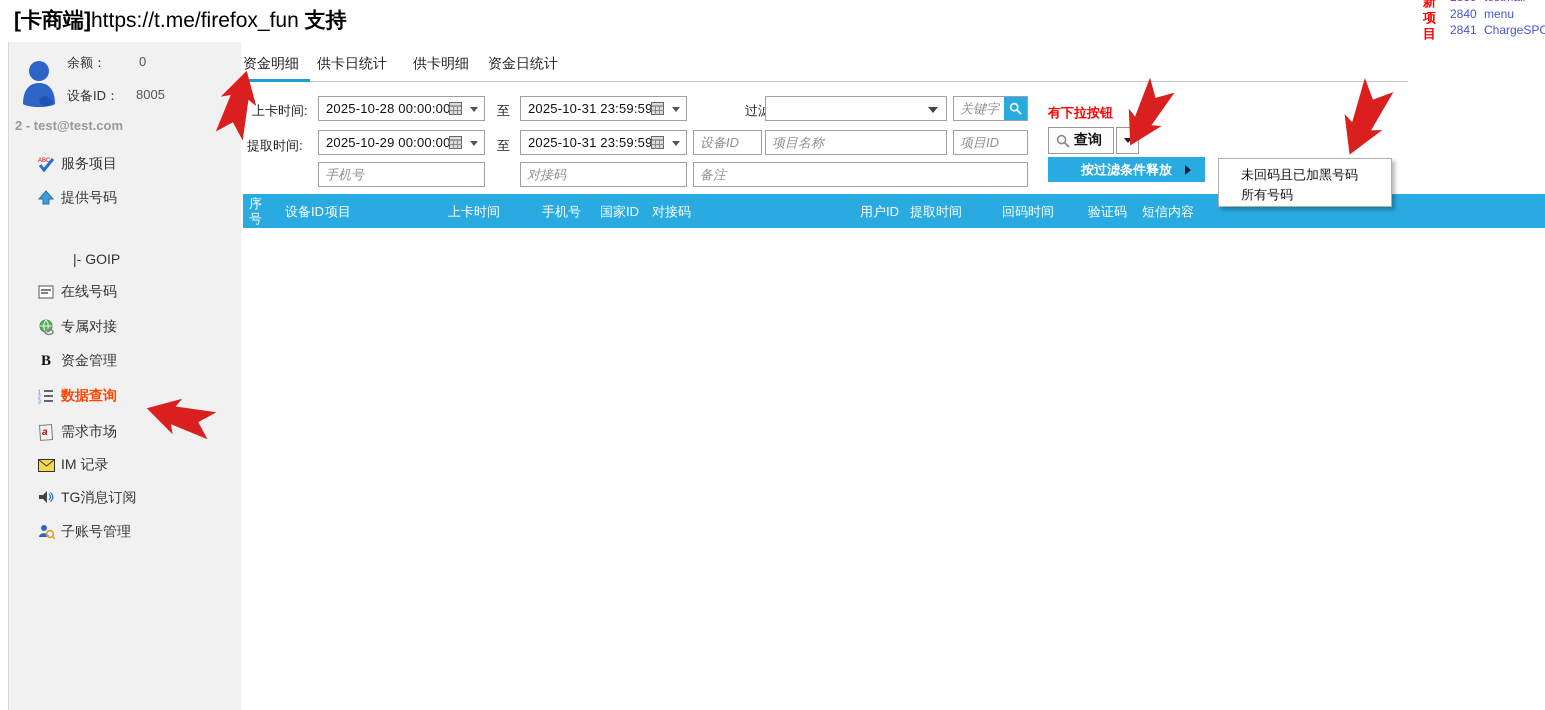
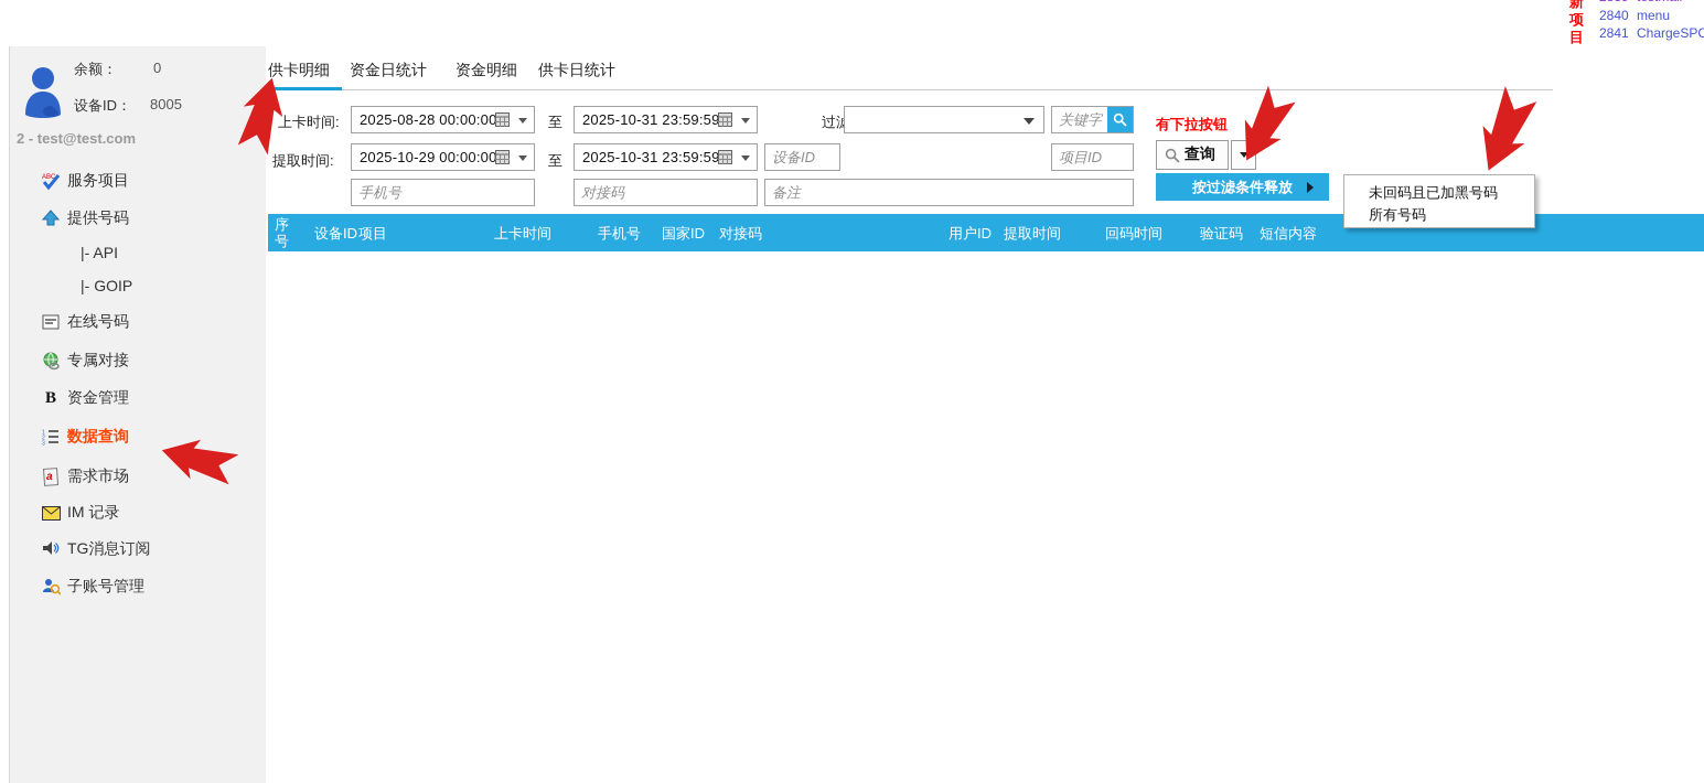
- [卡商端]https://t.me/firefox_fun 支持
  新项目
  2840 menu
  2841 ChargeSPC
  余额：
  0
  设备ID：
  8005
  2 - test@test.com
  服务项目
  提供号码
+ |- API
  |- GOIP
  在线号码
  专属对接
  B
  资金管理
  数据查询
  a
  需求市场
  IM 记录
  TG消息订阅
  子账号管理
- 资金明细
+ 供卡明细
- 供卡日统计
+ 资金日统计
- 供卡明细
+ 资金明细
- 资金日统计
+ 供卡日统计
  上卡时间:
- 2025-10-28 00:00:00
+ 2025-08-28 00:00:00
  至
  2025-10-31 23:59:59
  关键字
  提取时间:
  2025-10-29 00:00:00
  至
  2025-10-31 23:59:59
  设备ID
- 项目名称
  项目ID
  手机号
  对接码
  备注
  有下拉按钮
  查询
  按过滤条件释放
  序号
  设备ID
  项目
  上卡时间
  手机号
  国家ID
  对接码
  用户ID
  提取时间
  回码时间
  验证码
  短信内容
  未回码且已加黑号码
  所有号码
